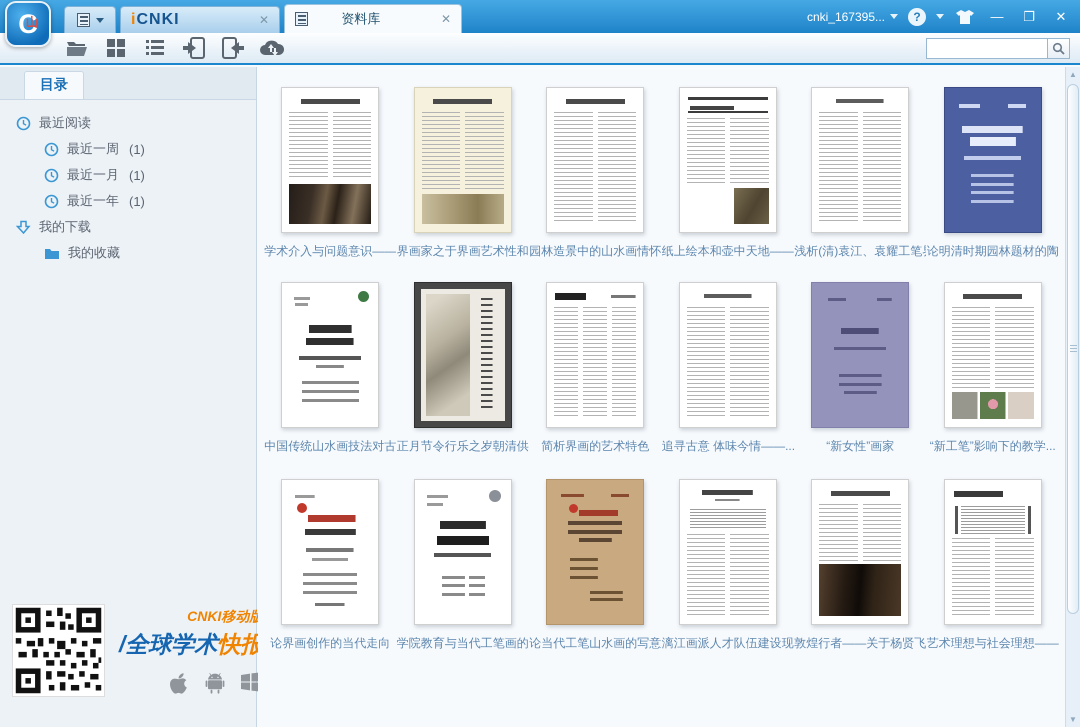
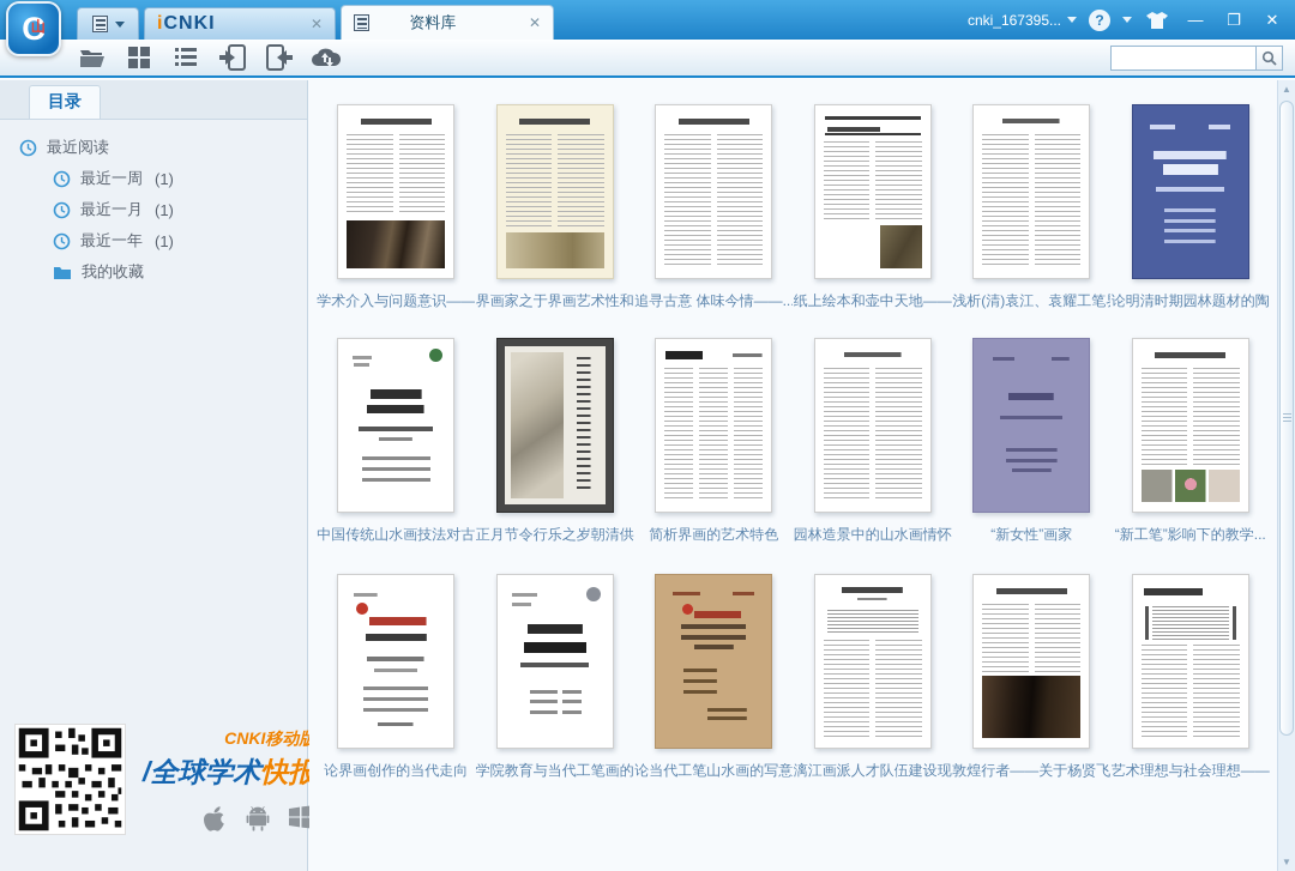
  C
  山
  iCNKI
  ✕
  资料库
  ✕
  cnki_167395...
  ?
  —
  ❐
  ✕
  目录
  最近阅读
  最近一周
  (1)
  最近一月
  (1)
  最近一年
  (1)
- 我的下载
  我的收藏
  CNKI移动版
  /全球学术快报
  学术介入与问题意识——
  界画家之于界画艺术性和
- 园林造景中的山水画情怀
+ 追寻古意 体味今情——...
  纸上绘本和壶中天地——
  浅析(清)袁江、袁耀工笔
  论明清时期园林题材的陶
  中国传统山水画技法对古
  正月节令行乐之岁朝清供
  简析界画的艺术特色
- 追寻古意 体味今情——...
+ 园林造景中的山水画情怀
  “新女性”画家
  “新工笔”影响下的教学...
  论界画创作的当代走向
  学院教育与当代工笔画的
  论当代工笔山水画的写意
  漓江画派人才队伍建设现
  敦煌行者——关于杨贤飞
  艺术理想与社会理想——
  ▲
  ▼
